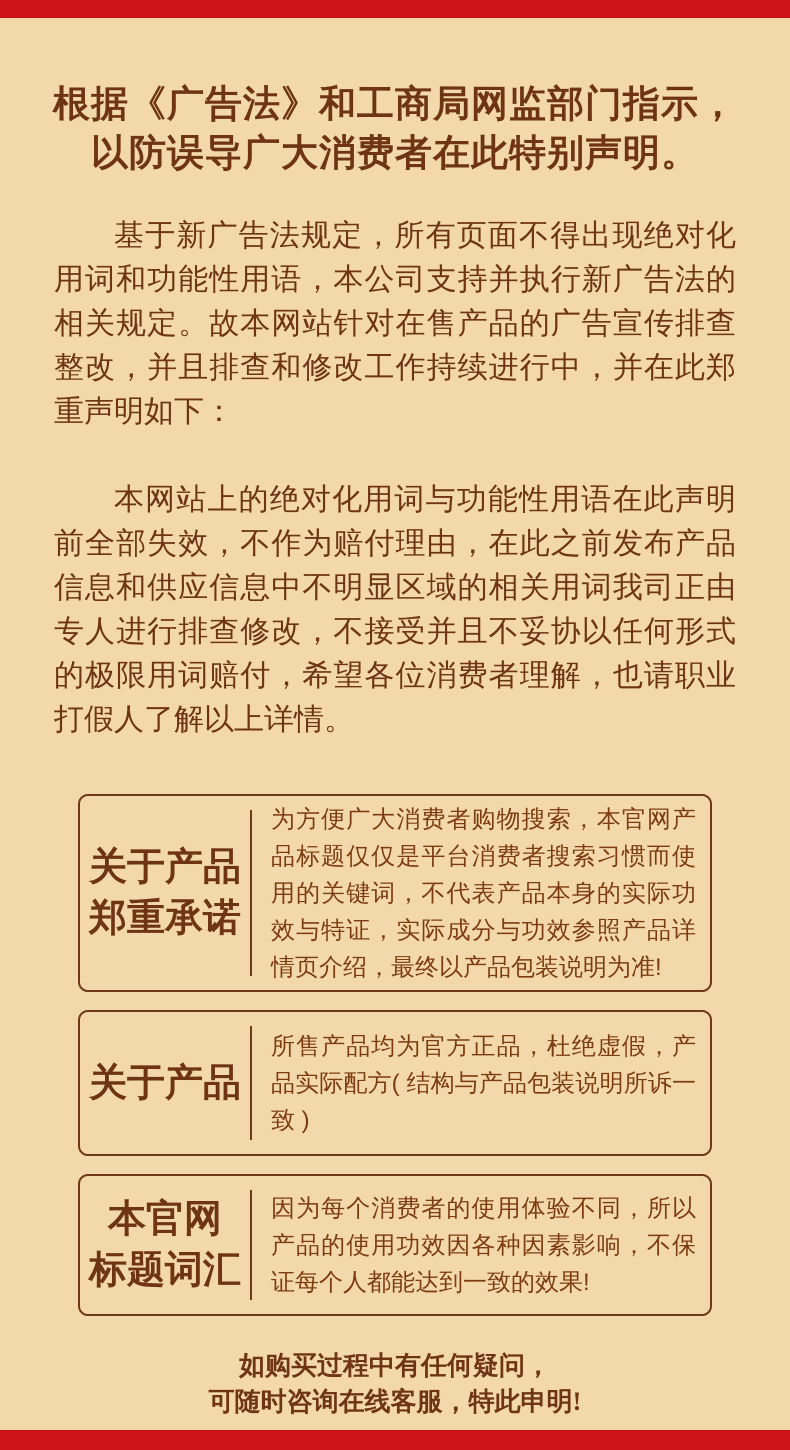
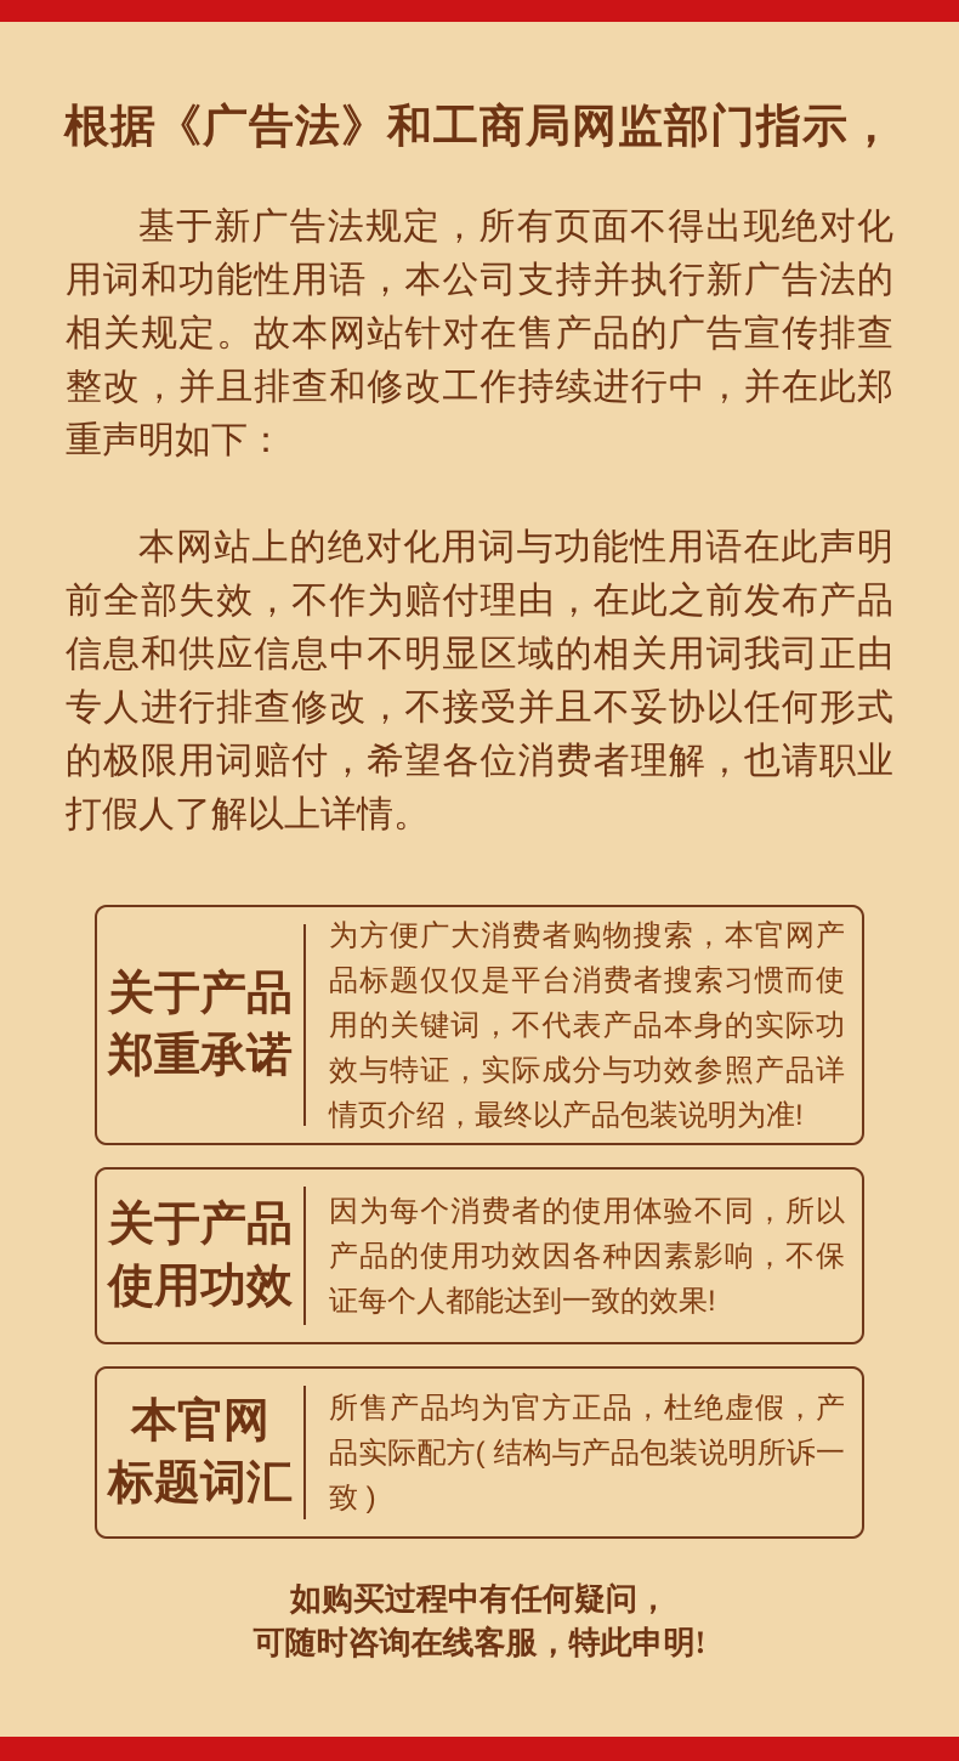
  根据《广告法》和工商局网监部门指示，
- 以防误导广大消费者在此特别声明。
  基于新广告法规定，所有页面不得出现绝对化用词和功能性用语，本公司支持并执行新广告法的相关规定。故本网站针对在售产品的广告宣传排查整改，并且排查和修改工作持续进行中，并在此郑重声明如下：
  本网站上的绝对化用词与功能性用语在此声明前全部失效，不作为赔付理由，在此之前发布产品信息和供应信息中不明显区域的相关用词我司正由专人进行排查修改，不接受并且不妥协以任何形式的极限用词赔付，希望各位消费者理解，也请职业打假人了解以上详情。
  关于产品
  郑重承诺
  为方便广大消费者购物搜索，本官网产品标题仅仅是平台消费者搜索习惯而使用的关键词，不代表产品本身的实际功效与特证，实际成分与功效参照产品详情页介绍，最终以产品包装说明为准!
  关于产品
+ 使用功效
- 所售产品均为官方正品，杜绝虚假，产品实际配方( 结构与产品包装说明所诉一致 )
+ 因为每个消费者的使用体验不同，所以产品的使用功效因各种因素影响，不保证每个人都能达到一致的效果!
  本官网
  标题词汇
- 因为每个消费者的使用体验不同，所以产品的使用功效因各种因素影响，不保证每个人都能达到一致的效果!
+ 所售产品均为官方正品，杜绝虚假，产品实际配方( 结构与产品包装说明所诉一致 )
  如购买过程中有任何疑问，
  可随时咨询在线客服，特此申明!
